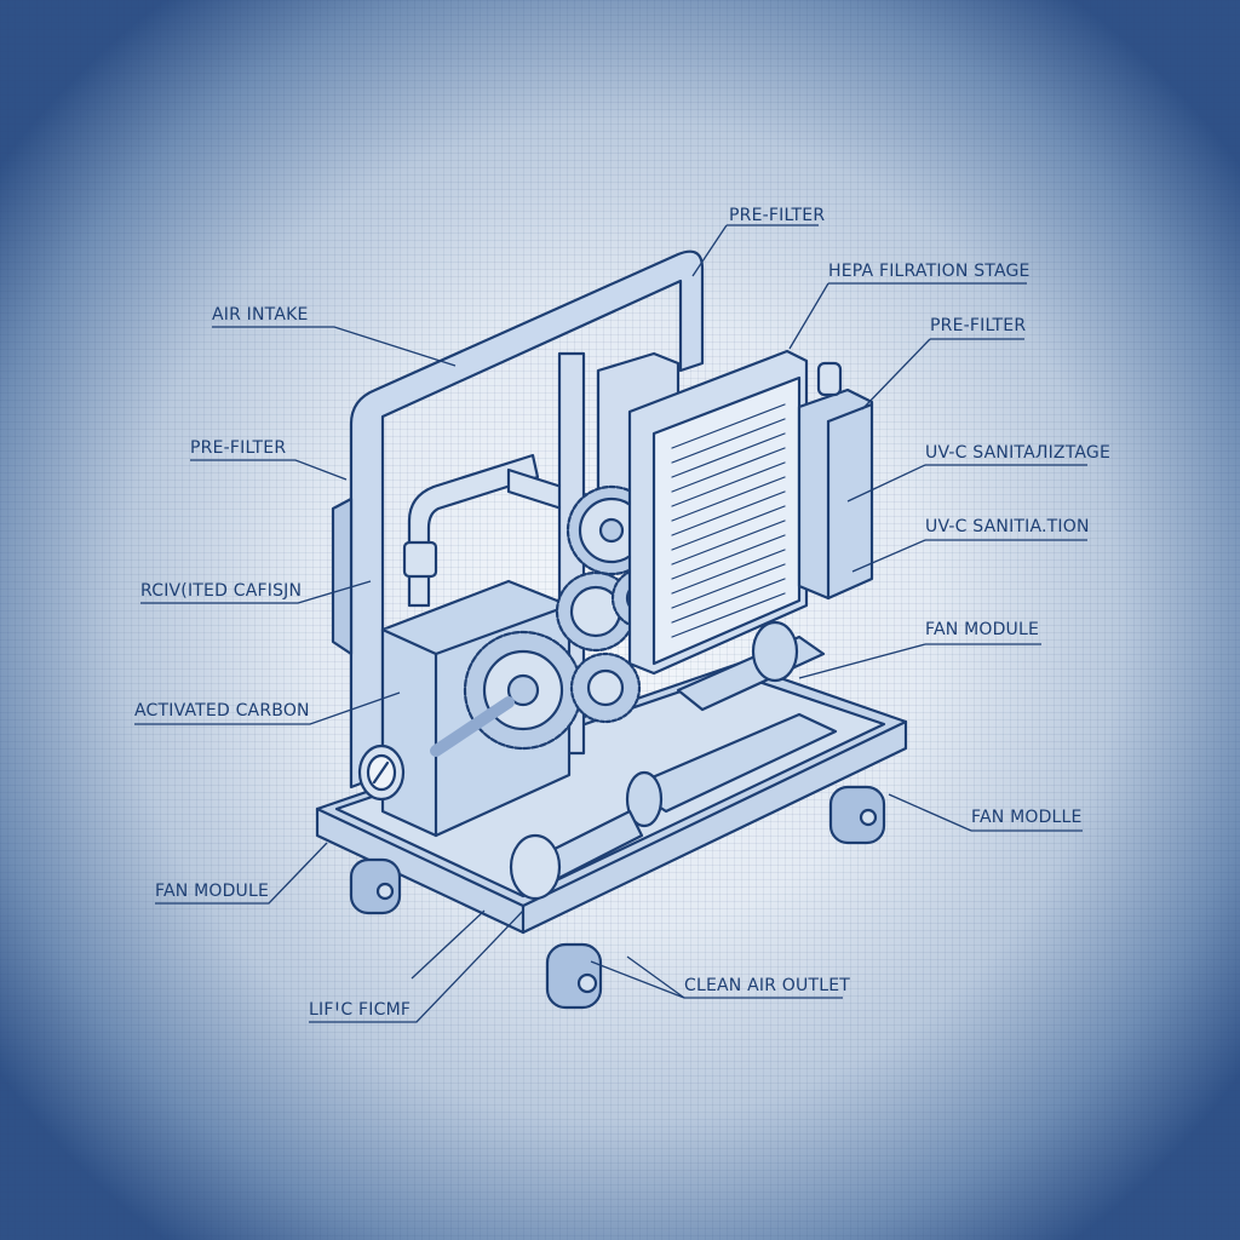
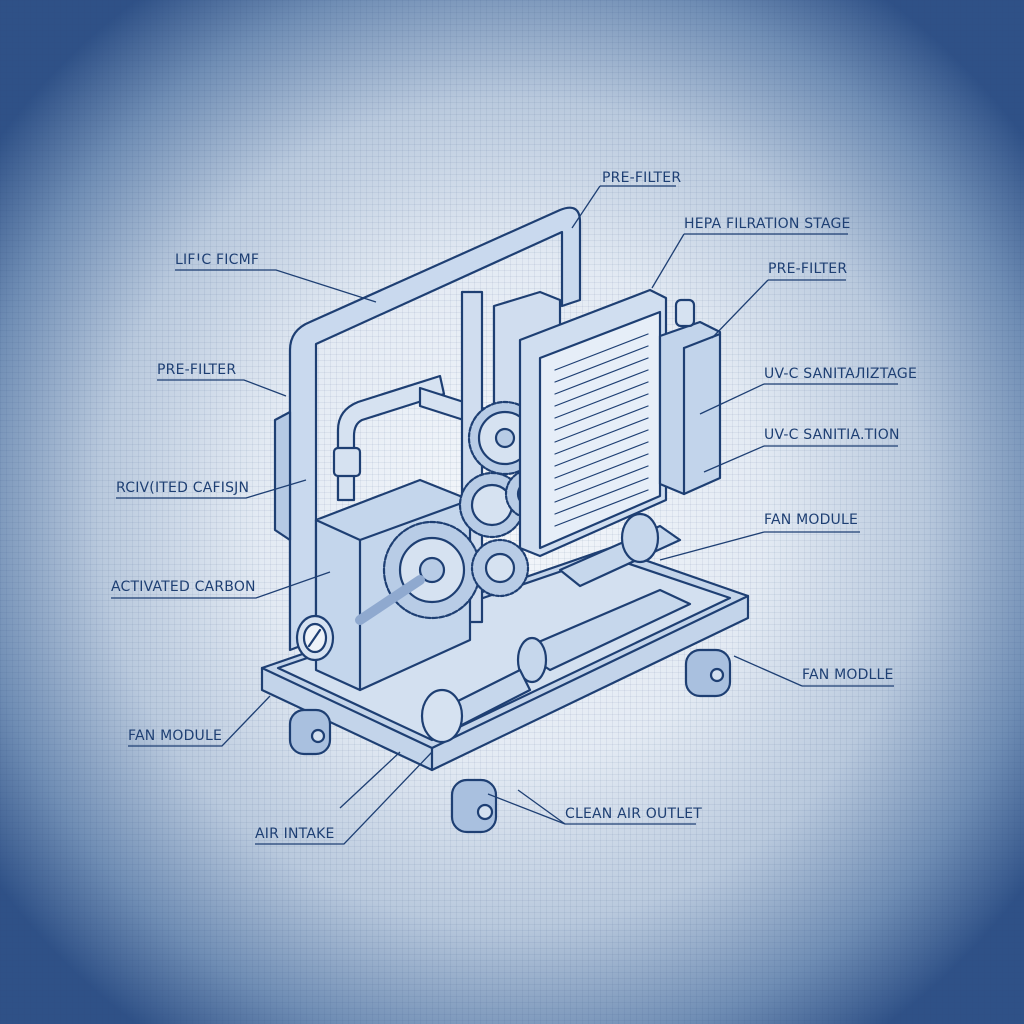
  PRE-FILTER
  HEPA FILRATION STAGE
  PRE-FILTER
- AIR INTAKE
+ LIFꞋC FICMF
  PRE-FILTER
  UV-C SANITAЛIZTAGE
  UV-C SANITIA.TION
  RCIV(ITED CAFISJN
  FAN MODULE
  ACTIVATED CARBON
  FAN MODLLE
  FAN MODULE
  CLEAN AIR OUTLET
- LIFꞋC FICMF
+ AIR INTAKE
